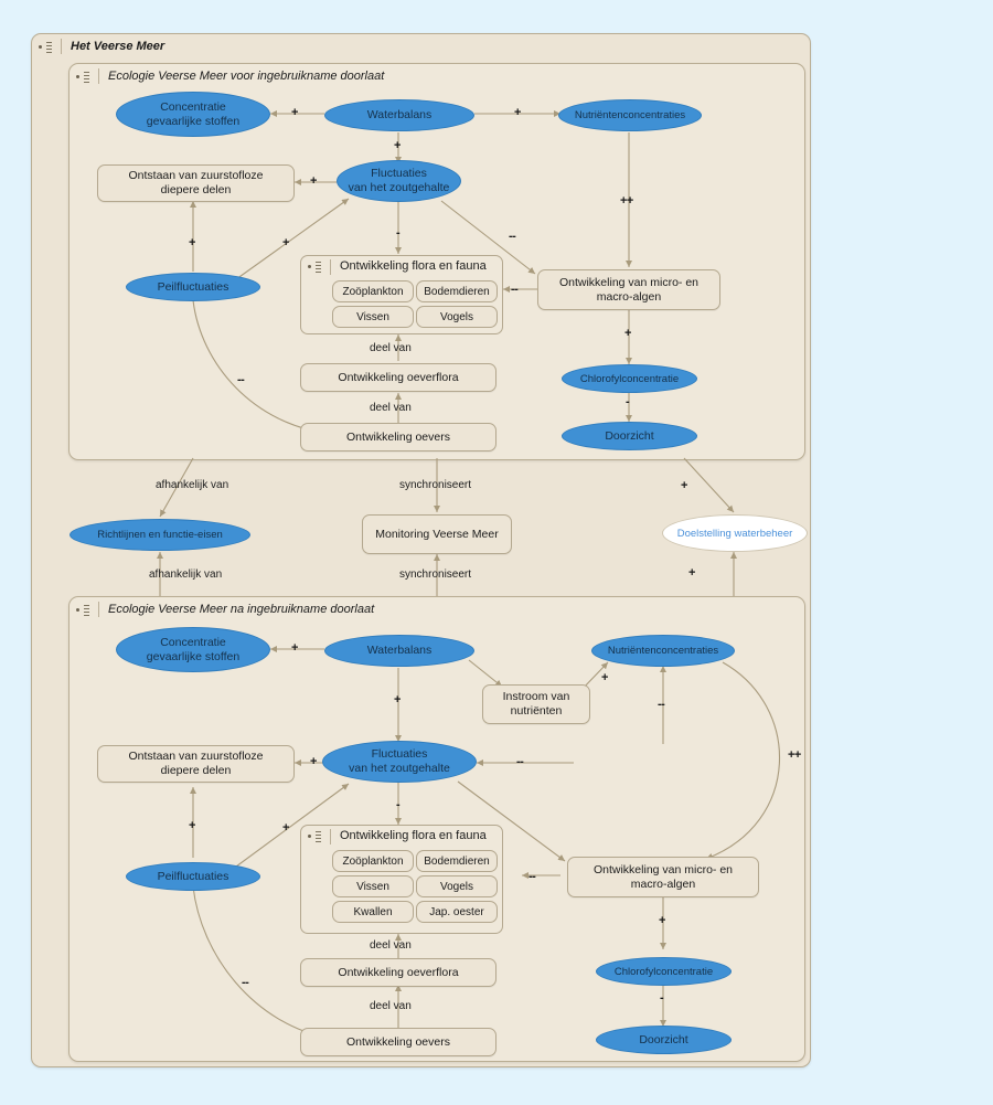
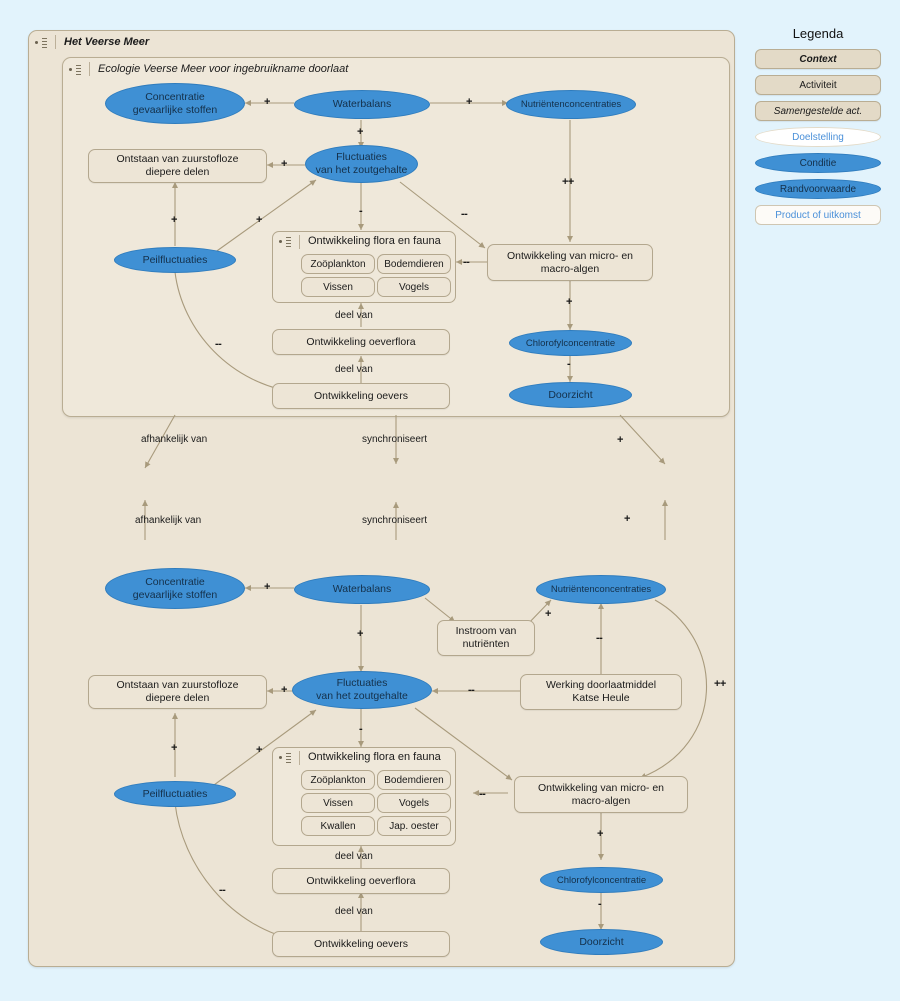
  Het Veerse Meer
  Ecologie Veerse Meer voor ingebruikname doorlaat
- Ecologie Veerse Meer na ingebruikname doorlaat
  Concentratie
  gevaarlijke stoffen
  Waterbalans
  Nutriëntenconcentraties
  Ontstaan van zuurstofloze
  diepere delen
  Fluctuaties
  van het zoutgehalte
  Peilfluctuaties
  Ontwikkeling flora en fauna
  Zoöplankton
  Bodemdieren
  Vissen
  Vogels
  Ontwikkeling van micro- en
  macro-algen
  Ontwikkeling oeverflora
  Ontwikkeling oevers
  Chlorofylconcentratie
  Doorzicht
  +
  +
  +
  +
  -
  ++
  --
  --
  +
  +
  --
  deel van
  deel van
  +
  -
- Richtlijnen en functie-eisen
- Monitoring Veerse Meer
- Doelstelling waterbeheer
  afhankelijk van
  afhankelijk van
  synchroniseert
  synchroniseert
  +
  +
  Concentratie
  gevaarlijke stoffen
  Waterbalans
  Nutriëntenconcentraties
  Instroom van
  nutriënten
  Ontstaan van zuurstofloze
  diepere delen
  Fluctuaties
  van het zoutgehalte
+ Werking doorlaatmiddel
+ Katse Heule
  Peilfluctuaties
  Ontwikkeling flora en fauna
  Zoöplankton
  Bodemdieren
  Vissen
  Vogels
  Kwallen
  Jap. oester
  Ontwikkeling van micro- en
  macro-algen
  Ontwikkeling oeverflora
  Ontwikkeling oevers
  Chlorofylconcentratie
  Doorzicht
  +
  +
  +
  +
  -
  --
  --
  ++
  --
  +
  +
  --
  deel van
  deel van
  +
  -
+ Legenda
+ Context
+ Activiteit
+ Samengestelde act.
+ Doelstelling
+ Conditie
+ Randvoorwaarde
+ Product of uitkomst
